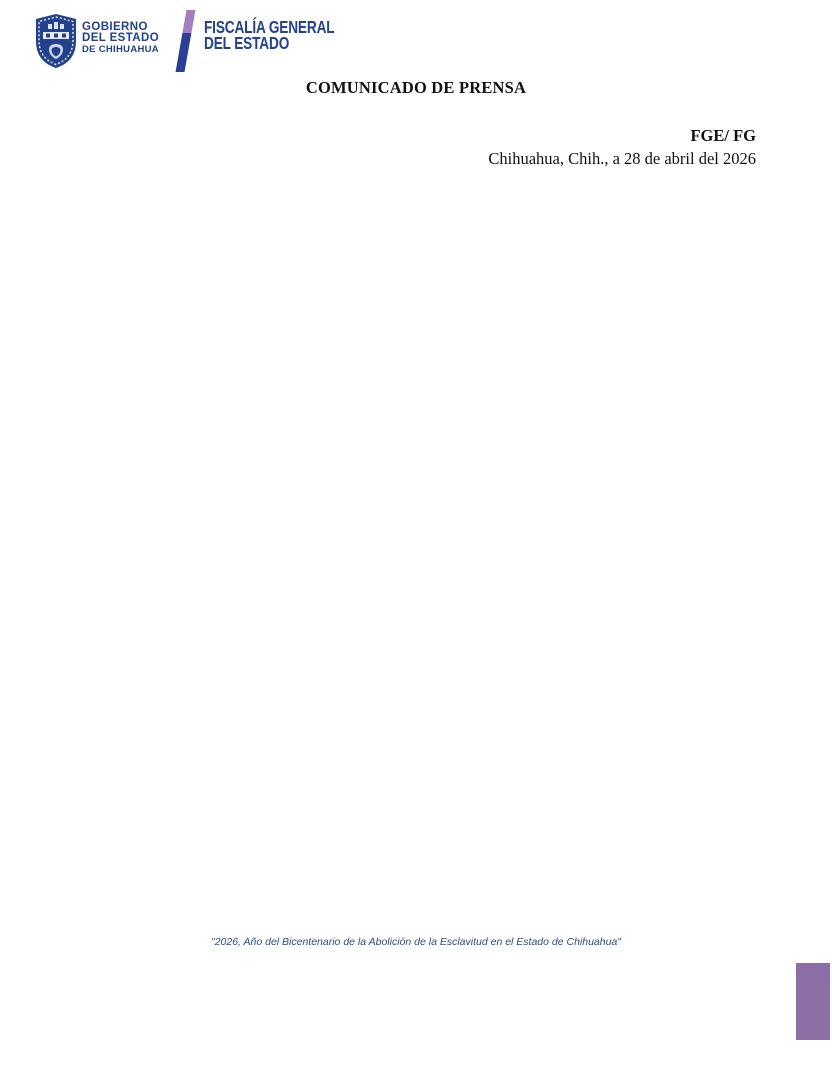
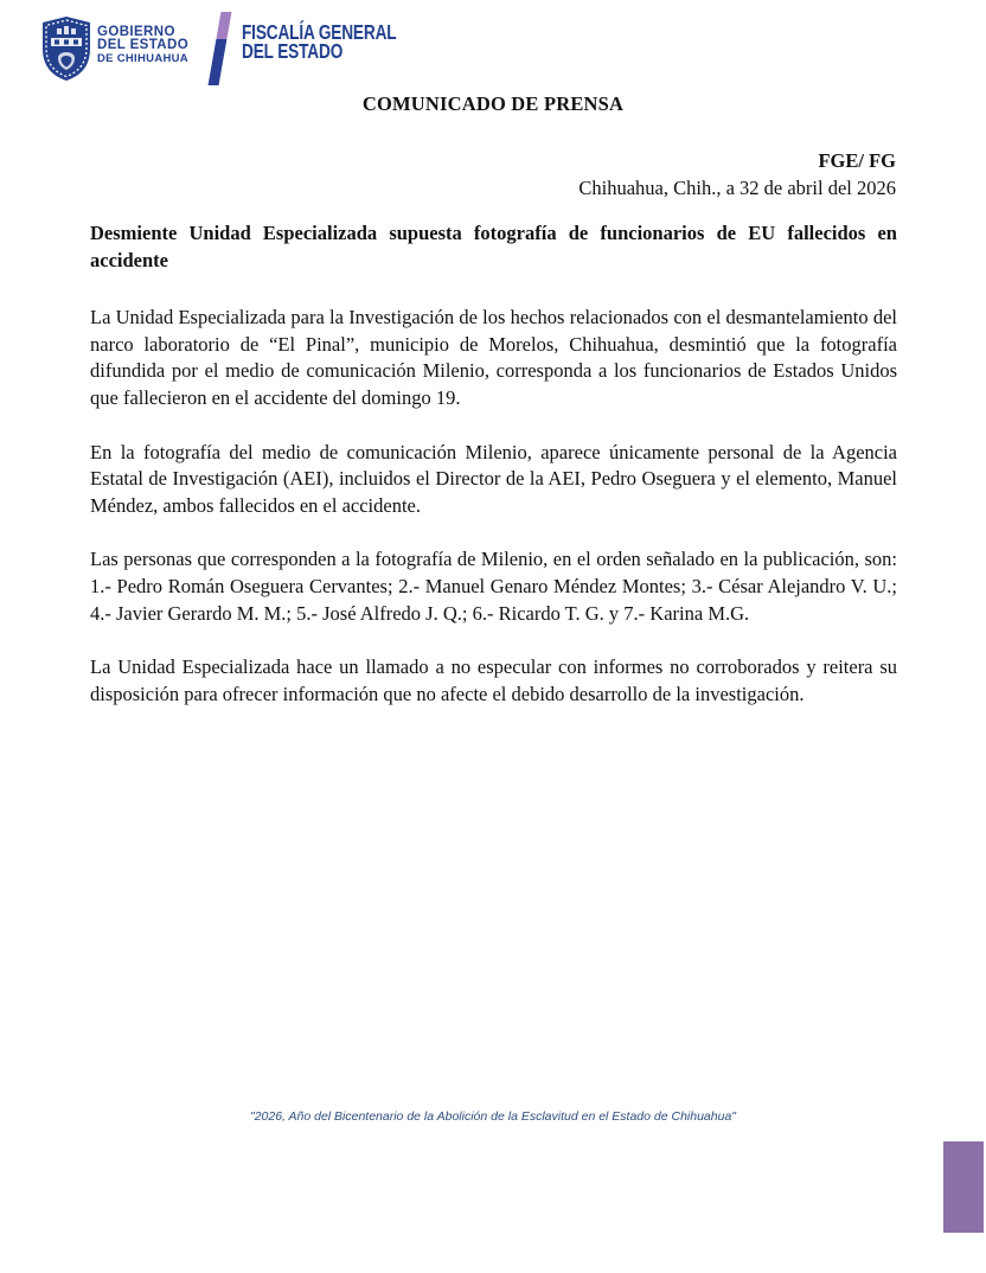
  GOBIERNO
  DEL ESTADO
  DE CHIHUAHUA
  FISCALÍA GENERAL
  DEL ESTADO
  COMUNICADO DE PRENSA
  FGE/ FG
- Chihuahua, Chih., a 28 de abril del 2026
+ Chihuahua, Chih., a 32 de abril del 2026
+ Desmiente Unidad Especializada supuesta fotografía de funcionarios de EU fallecidos en accidente
+ La Unidad Especializada para la Investigación de los hechos relacionados con el desmantelamiento del narco laboratorio de “El Pinal”, municipio de Morelos, Chihuahua, desmintió que la fotografía difundida por el medio de comunicación Milenio, corresponda a los funcionarios de Estados Unidos que fallecieron en el accidente del domingo 19.
+ En la fotografía del medio de comunicación Milenio, aparece únicamente personal de la Agencia Estatal de Investigación (AEI), incluidos el Director de la AEI, Pedro Oseguera y el elemento, Manuel Méndez, ambos fallecidos en el accidente.
+ Las personas que corresponden a la fotografía de Milenio, en el orden señalado en la publicación, son: 1.- Pedro Román Oseguera Cervantes; 2.- Manuel Genaro Méndez Montes; 3.- César Alejandro V. U.; 4.- Javier Gerardo M. M.; 5.- José Alfredo J. Q.; 6.- Ricardo T. G. y 7.- Karina M.G.
+ La Unidad Especializada hace un llamado a no especular con informes no corroborados y reitera su disposición para ofrecer información que no afecte el debido desarrollo de la investigación.
  "2026, Año del Bicentenario de la Abolición de la Esclavitud en el Estado de Chihuahua"
